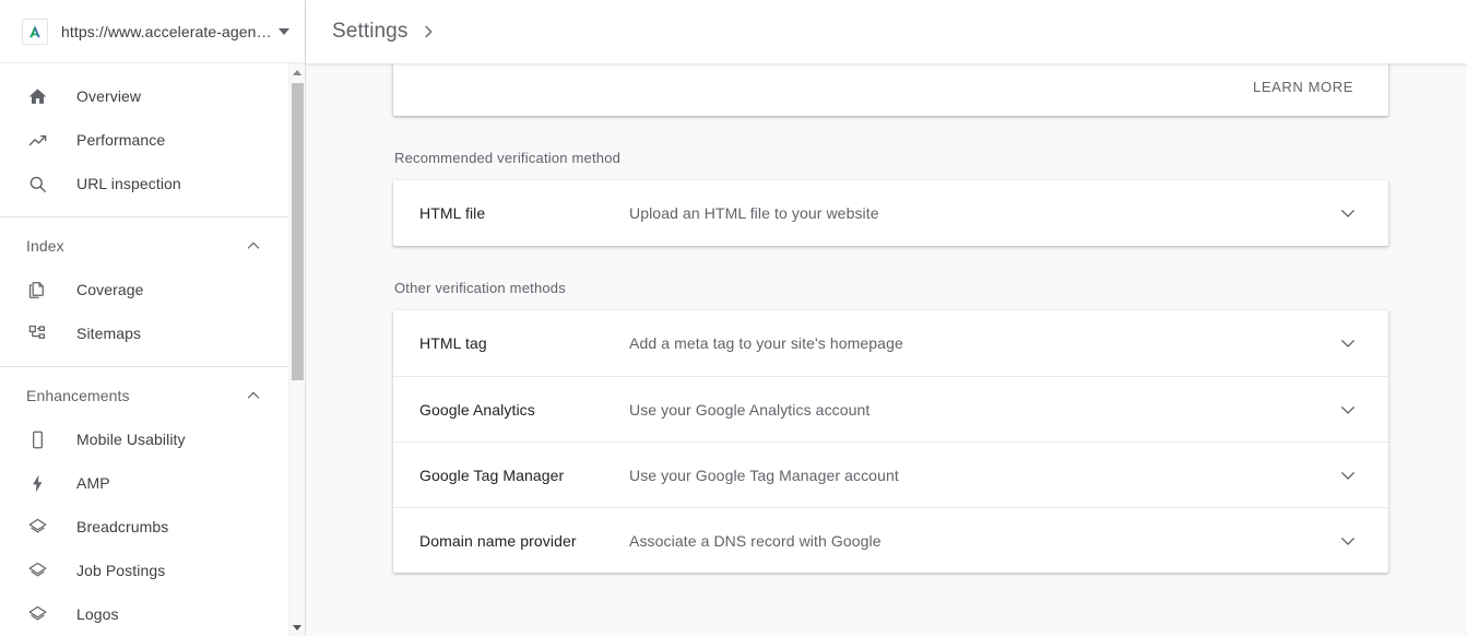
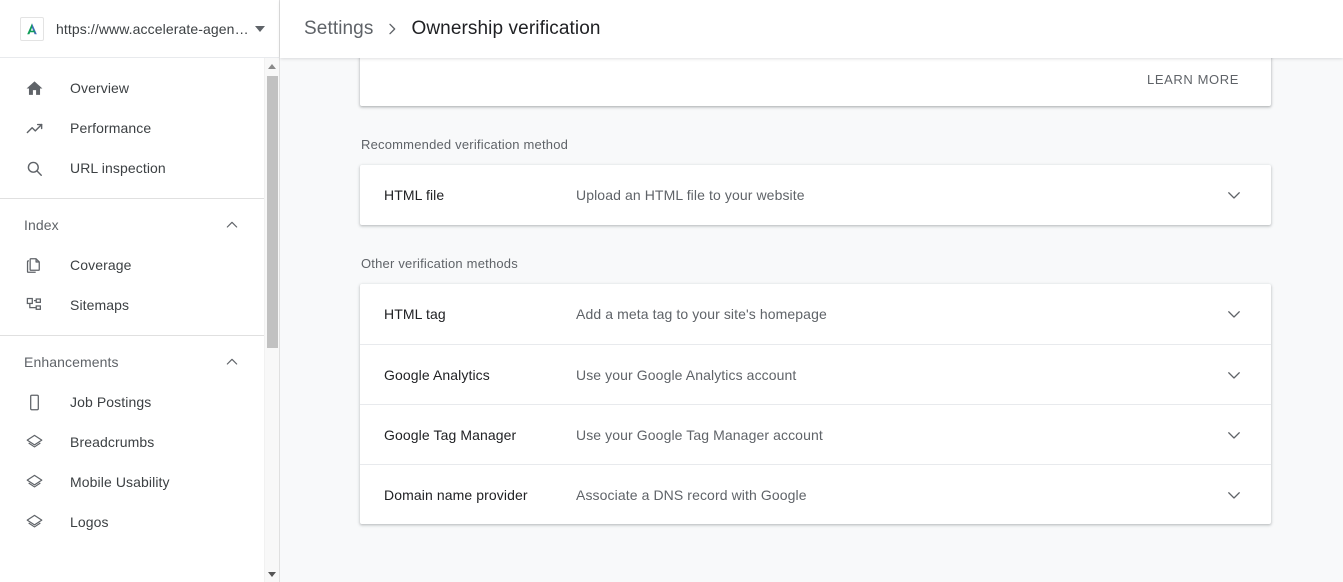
  https://www.accelerate-agen…
  Settings
+ Ownership verification
  Overview
  Performance
  URL inspection
  Index
  Coverage
  Sitemaps
  Enhancements
- Mobile Usability
+ Job Postings
- AMP
  Breadcrumbs
- Job Postings
+ Mobile Usability
  Logos
  LEARN MORE
  Recommended verification method
  HTML file
  Upload an HTML file to your website
  Other verification methods
  HTML tag
  Add a meta tag to your site's homepage
  Google Analytics
  Use your Google Analytics account
  Google Tag Manager
  Use your Google Tag Manager account
  Domain name provider
  Associate a DNS record with Google
